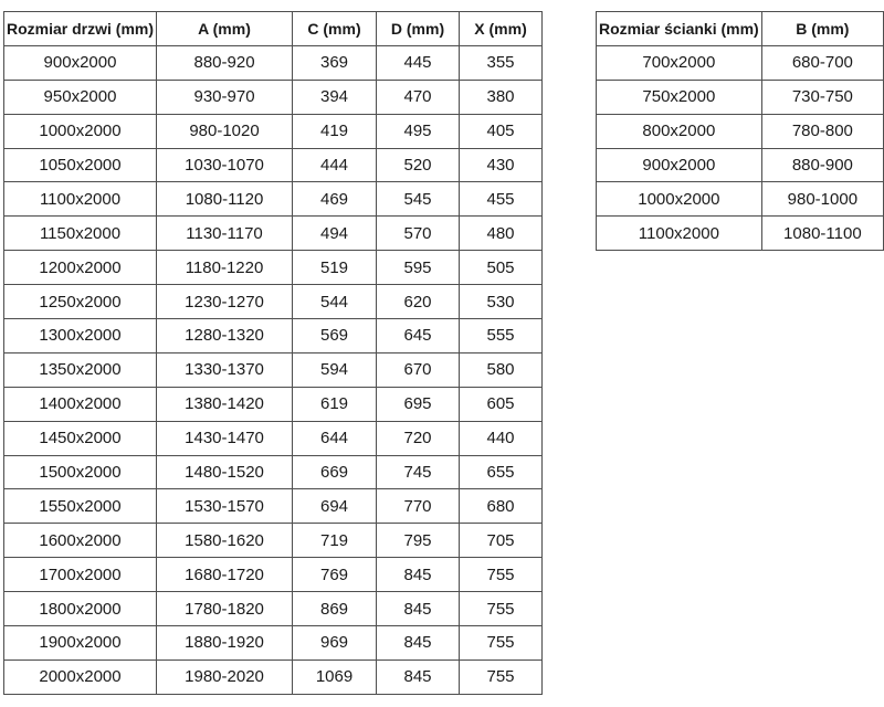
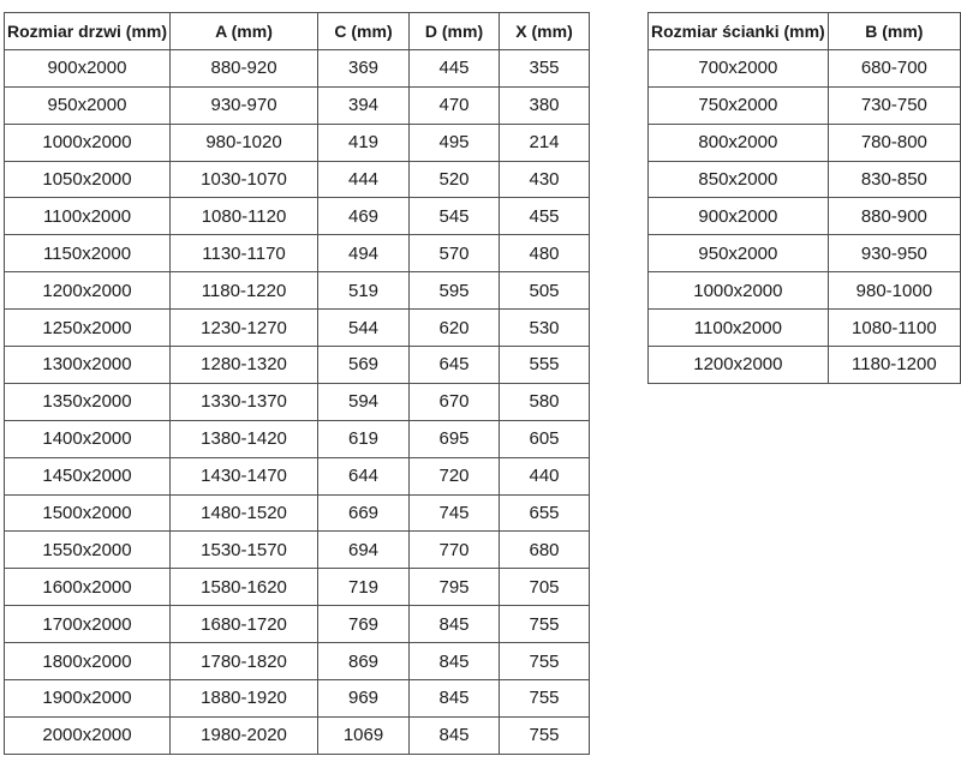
  Rozmiar drzwi (mm)	A (mm)	C (mm)	D (mm)	X (mm)
  900x2000	880-920	369	445	355
  950x2000	930-970	394	470	380
- 1000x2000	980-1020	419	495	405
+ 1000x2000	980-1020	419	495	214
  1050x2000	1030-1070	444	520	430
  1100x2000	1080-1120	469	545	455
  1150x2000	1130-1170	494	570	480
  1200x2000	1180-1220	519	595	505
  1250x2000	1230-1270	544	620	530
  1300x2000	1280-1320	569	645	555
  1350x2000	1330-1370	594	670	580
  1400x2000	1380-1420	619	695	605
  1450x2000	1430-1470	644	720	440
  1500x2000	1480-1520	669	745	655
  1550x2000	1530-1570	694	770	680
  1600x2000	1580-1620	719	795	705
  1700x2000	1680-1720	769	845	755
  1800x2000	1780-1820	869	845	755
  1900x2000	1880-1920	969	845	755
  2000x2000	1980-2020	1069	845	755
  Rozmiar ścianki (mm)	B (mm)
  700x2000	680-700
  750x2000	730-750
  800x2000	780-800
+ 850x2000	830-850
  900x2000	880-900
+ 950x2000	930-950
  1000x2000	980-1000
  1100x2000	1080-1100
+ 1200x2000	1180-1200
